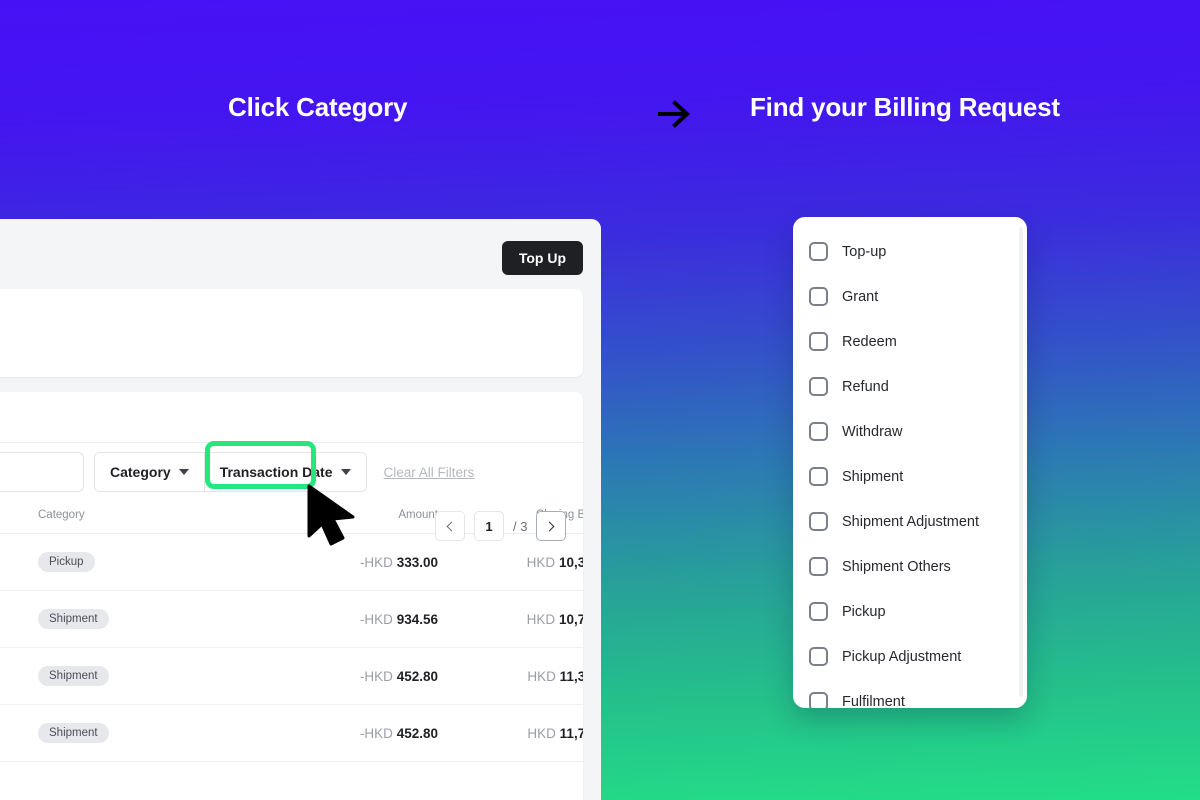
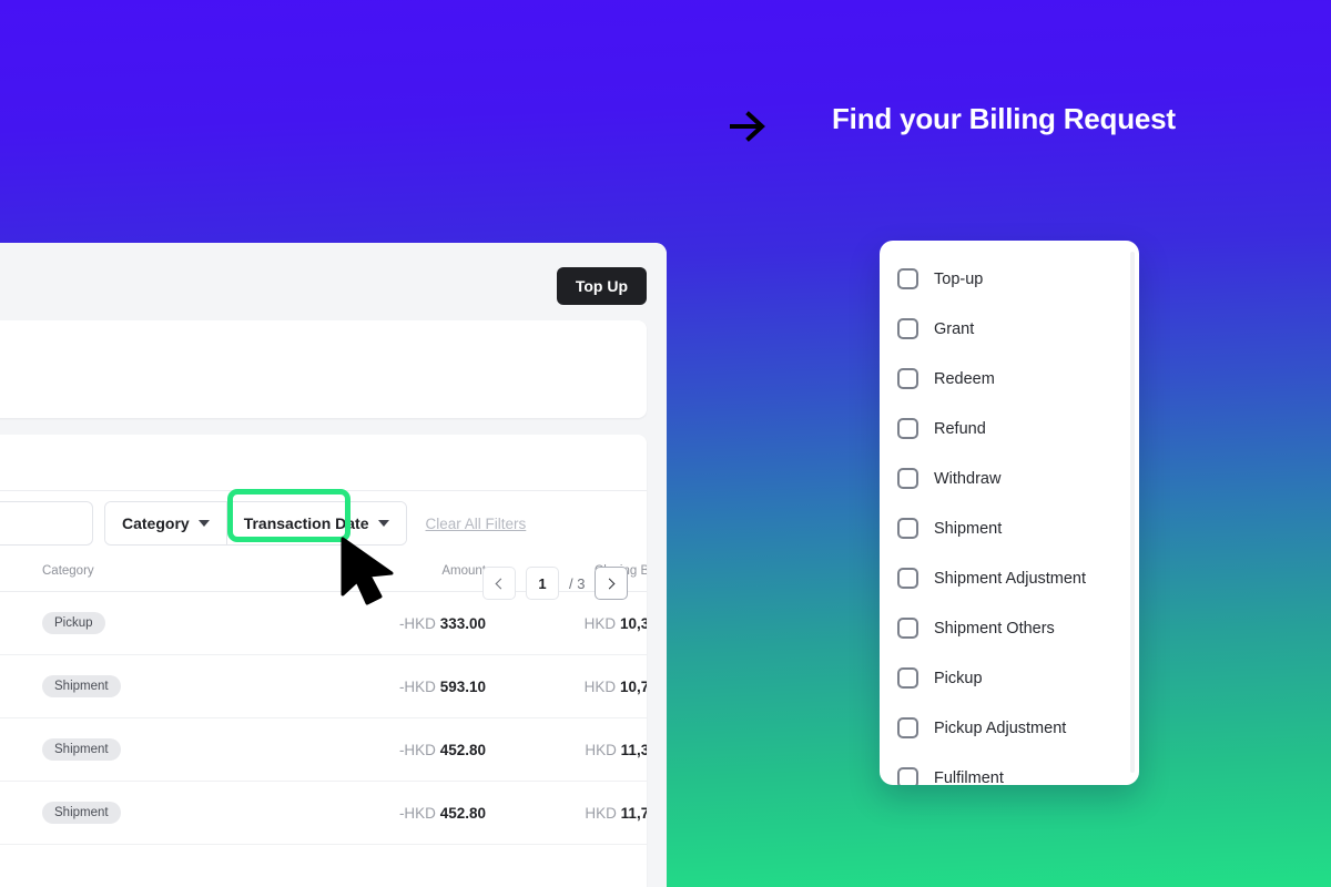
- Click Category
  Find your Billing Request
  Top Up
  Category
  Transaction Date
  Clear All Filters
  	Pickup	-HKD 333.00	HKD 10,3
- 	Shipment	-HKD 934.56	HKD 10,7
+ 	Shipment	-HKD 593.10	HKD 10,7
  	Shipment	-HKD 452.80	HKD 11,3
  	Shipment	-HKD 452.80	HKD 11,7
  1
  / 3
  Top-up
  Grant
  Redeem
  Refund
  Withdraw
  Shipment
  Shipment Adjustment
  Shipment Others
  Pickup
  Pickup Adjustment
  Fulfilment
